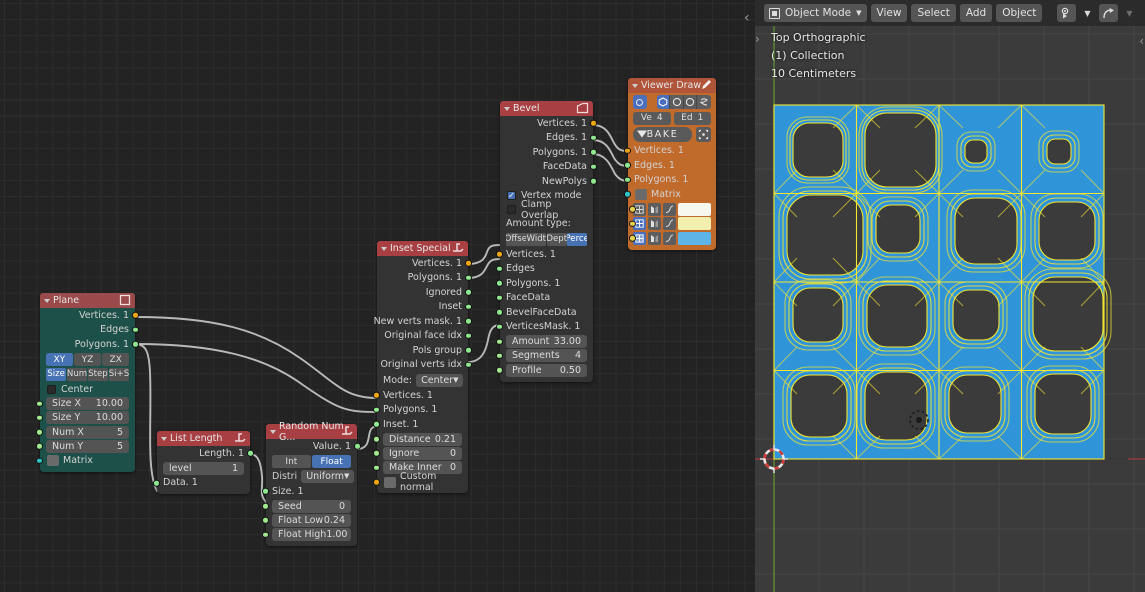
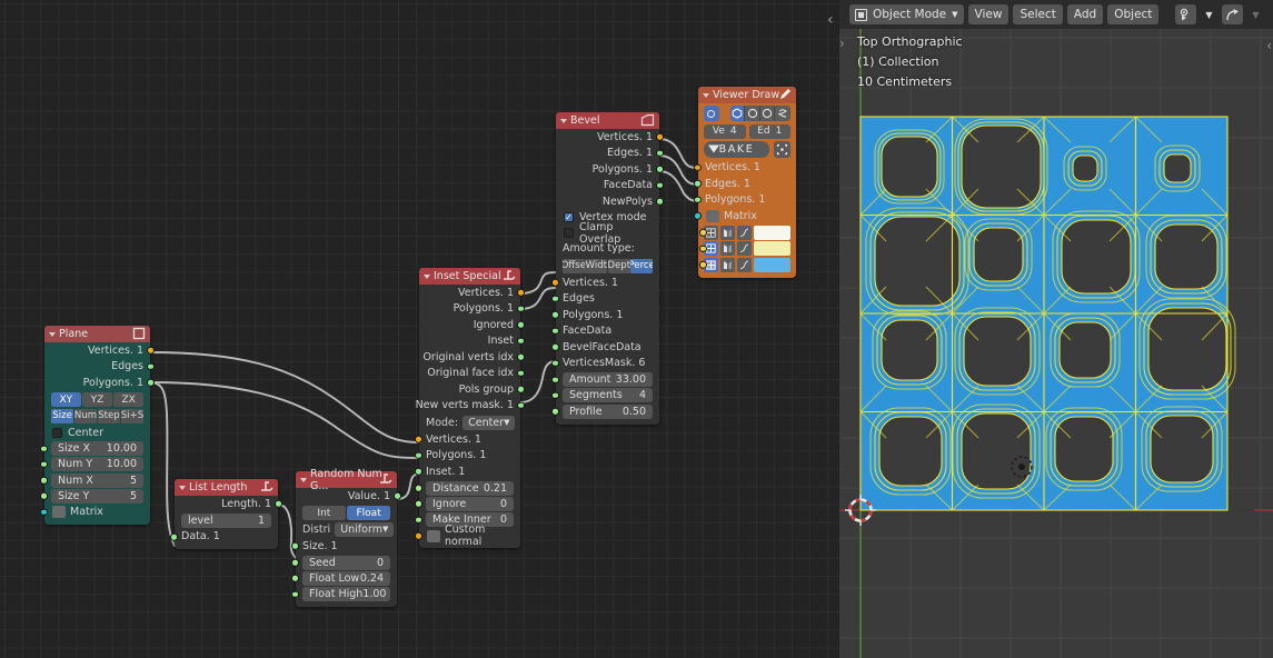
  Plane
  Vertices. 1
  Edges
  Polygons. 1
  XY
  YZ
  ZX
  Size
  Num
  Step
  Si+S
  Center
  Size X
  10.00
- Size Y
+ Num Y
  10.00
  Num X
  5
- Num Y
+ Size Y
  5
  Matrix
  List Length
  Length. 1
  level
  1
  Data. 1
  Random Num G...
  Value. 1
  Int
  Float
  Distri
  Uniform
  ▼
  Size. 1
  Seed
  0
  Float Low
  0.24
  Float High
  1.00
  Inset Special
  Vertices. 1
  Polygons. 1
  Ignored
  Inset
- New verts mask. 1
+ Original verts idx
  Original face idx
  Pols group
- Original verts idx
+ New verts mask. 1
  Mode:
  Center
  ▼
  Vertices. 1
  Polygons. 1
  Inset. 1
  Distance
  0.21
  Ignore
  0
  Make Inner
  0
  Custom normal
  Bevel
  Vertices. 1
  Edges. 1
  Polygons. 1
  FaceData
  NewPolys
  Vertex mode
  Clamp Overlap
  Amount type:
  Offse
  Widt
  Dept
  Perce
  Vertices. 1
  Edges
  Polygons. 1
  FaceData
  BevelFaceData
- VerticesMask. 1
+ VerticesMask. 6
  Amount
  33.00
  Segments
  4
  Profile
  0.50
  Viewer Draw
  Ve
  4
  Ed
  1
  BAKE
  Vertices. 1
  Edges. 1
  Polygons. 1
  Matrix
  ‹
  Object Mode
  ▼
  View
  Select
  Add
  Object
  ▼
  ▼
  Top Orthographic
  (1) Collection
  10 Centimeters
  ›
  ‹
